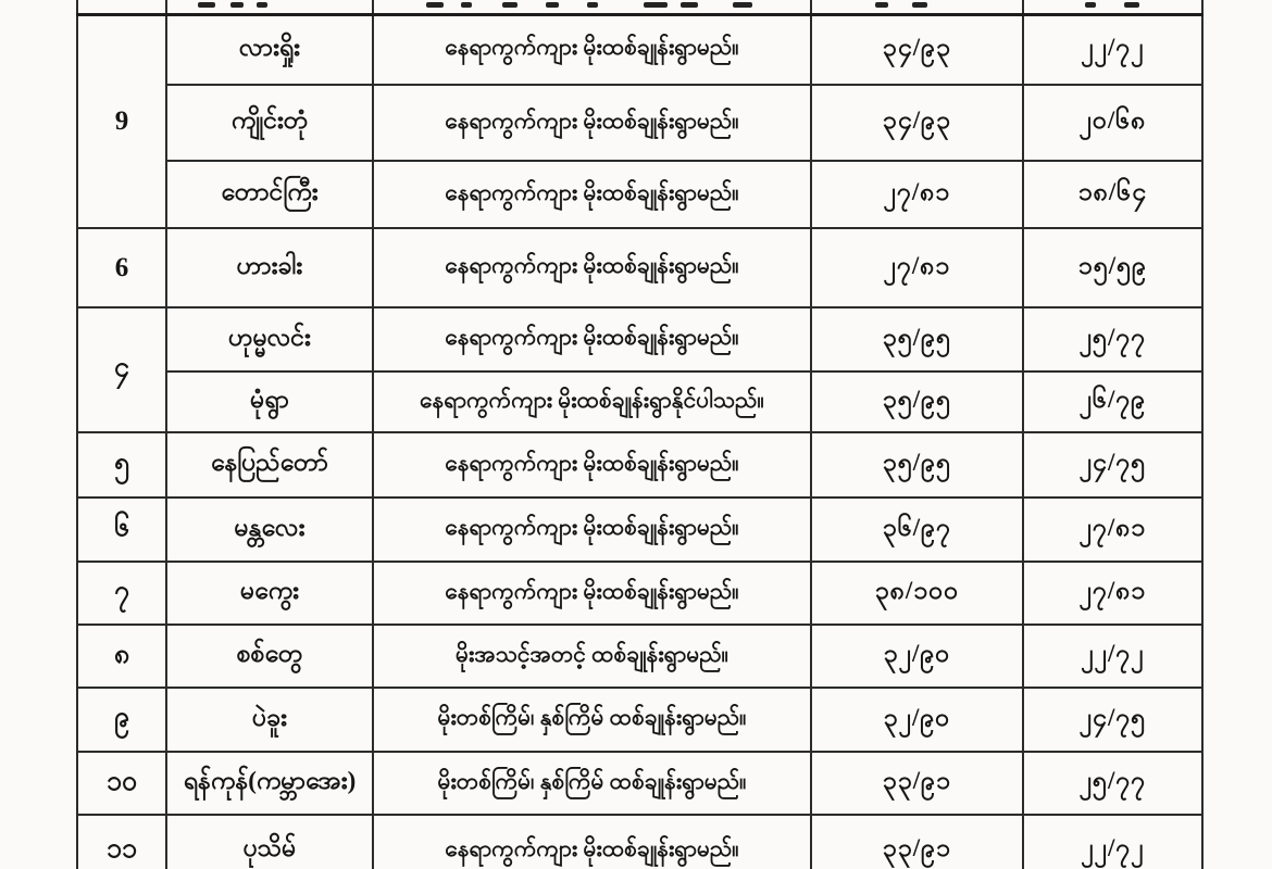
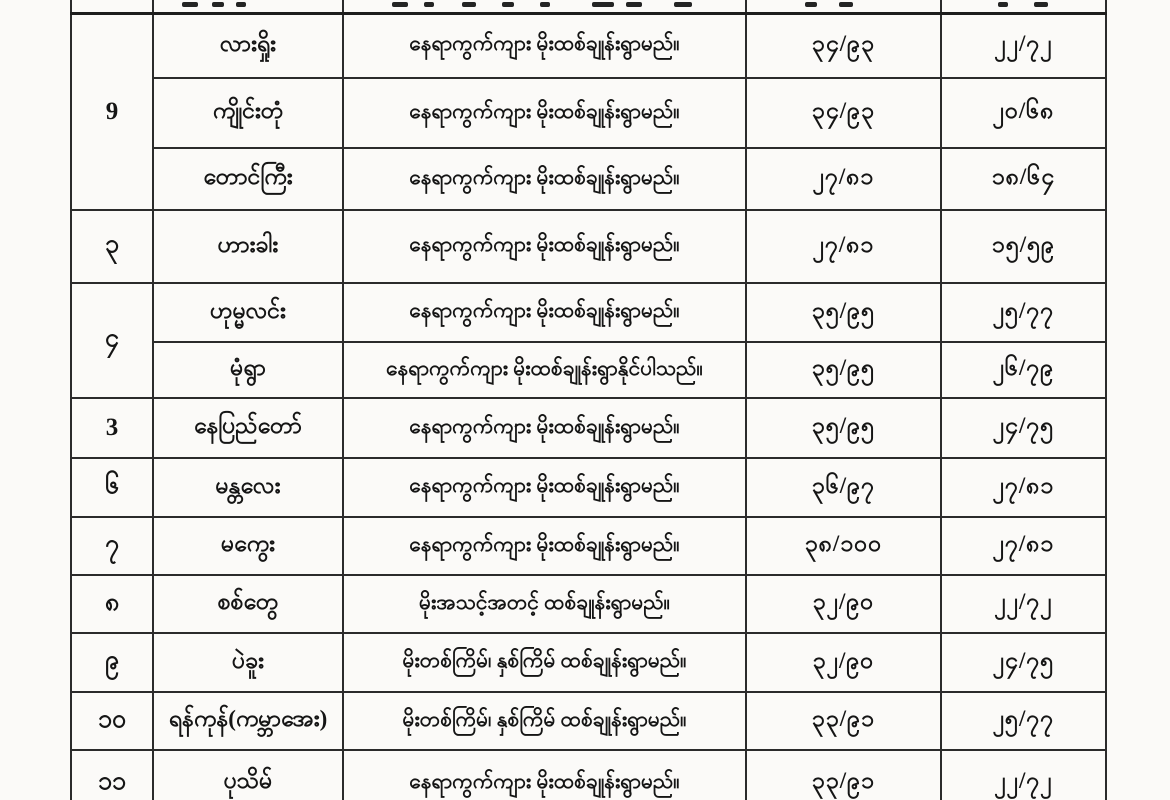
  9	လားရှိုး	နေရာကွက်ကျား မိုးထစ်ချုန်းရွာမည်။	၃၄/၉၃	၂၂/၇၂
  ကျိုင်းတုံ	နေရာကွက်ကျား မိုးထစ်ချုန်းရွာမည်။	၃၄/၉၃	၂၀/၆၈
  တောင်ကြီး	နေရာကွက်ကျား မိုးထစ်ချုန်းရွာမည်။	၂၇/၈၁	၁၈/၆၄
- 6	ဟားခါး	နေရာကွက်ကျား မိုးထစ်ချုန်းရွာမည်။	၂၇/၈၁	၁၅/၅၉
+ ၃	ဟားခါး	နေရာကွက်ကျား မိုးထစ်ချုန်းရွာမည်။	၂၇/၈၁	၁၅/၅၉
  ၄	ဟုမ္မလင်း	နေရာကွက်ကျား မိုးထစ်ချုန်းရွာမည်။	၃၅/၉၅	၂၅/၇၇
  မုံရွာ	နေရာကွက်ကျား မိုးထစ်ချုန်းရွာနိုင်ပါသည်။	၃၅/၉၅	၂၆/၇၉
- ၅	နေပြည်တော်	နေရာကွက်ကျား မိုးထစ်ချုန်းရွာမည်။	၃၅/၉၅	၂၄/၇၅
+ 3	နေပြည်တော်	နေရာကွက်ကျား မိုးထစ်ချုန်းရွာမည်။	၃၅/၉၅	၂၄/၇၅
  ၆	မန္တလေး	နေရာကွက်ကျား မိုးထစ်ချုန်းရွာမည်။	၃၆/၉၇	၂၇/၈၁
  ၇	မကွေး	နေရာကွက်ကျား မိုးထစ်ချုန်းရွာမည်။	၃၈/၁၀၀	၂၇/၈၁
  ၈	စစ်တွေ	မိုးအသင့်အတင့် ထစ်ချုန်းရွာမည်။	၃၂/၉၀	၂၂/၇၂
  ၉	ပဲခူး	မိုးတစ်ကြိမ်၊ နှစ်ကြိမ် ထစ်ချုန်းရွာမည်။	၃၂/၉၀	၂၄/၇၅
  ၁၀	ရန်ကုန်(ကမ္ဘာအေး)	မိုးတစ်ကြိမ်၊ နှစ်ကြိမ် ထစ်ချုန်းရွာမည်။	၃၃/၉၁	၂၅/၇၇
  ၁၁	ပုသိမ်	နေရာကွက်ကျား မိုးထစ်ချုန်းရွာမည်။	၃၃/၉၁	၂၂/၇၂
